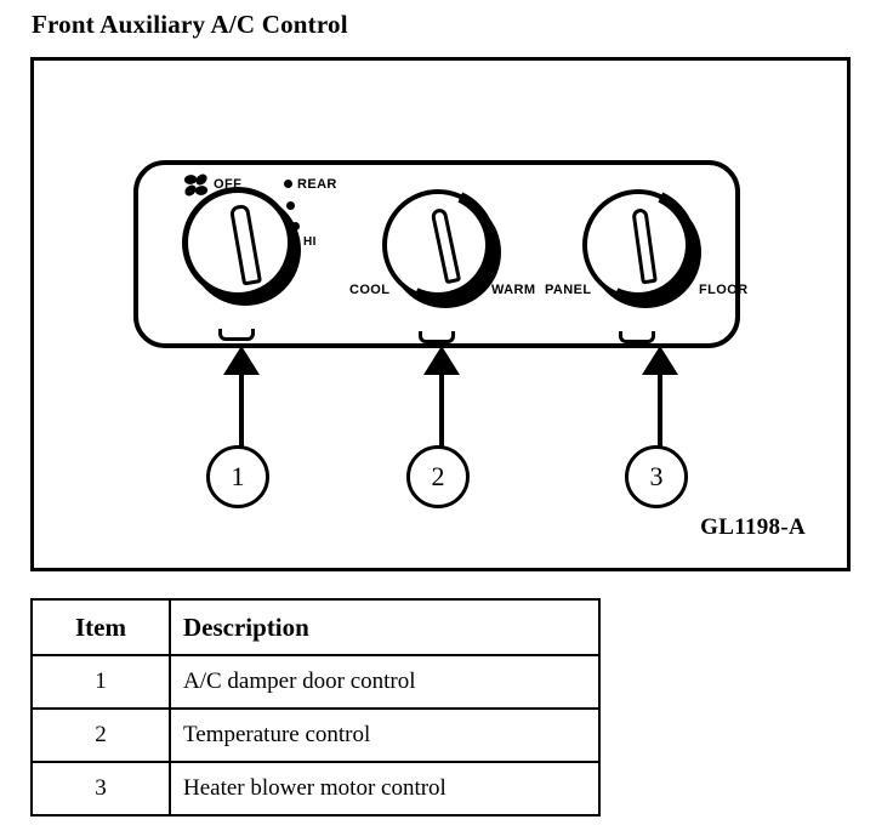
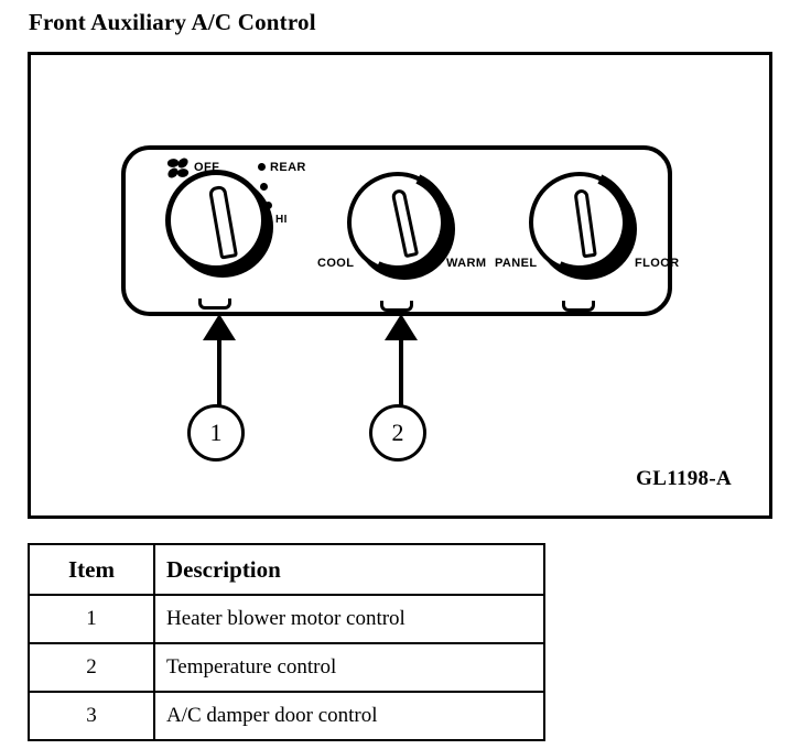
  Front Auxiliary A/C Control
  OFF
  REAR
  HI
  COOL
  WARM
  PANEL
  FLOOR
  1
  2
- 3
  GL1198-A
  Item	Description
- 1	A/C damper door control
+ 1	Heater blower motor control
  2	Temperature control
- 3	Heater blower motor control
+ 3	A/C damper door control
